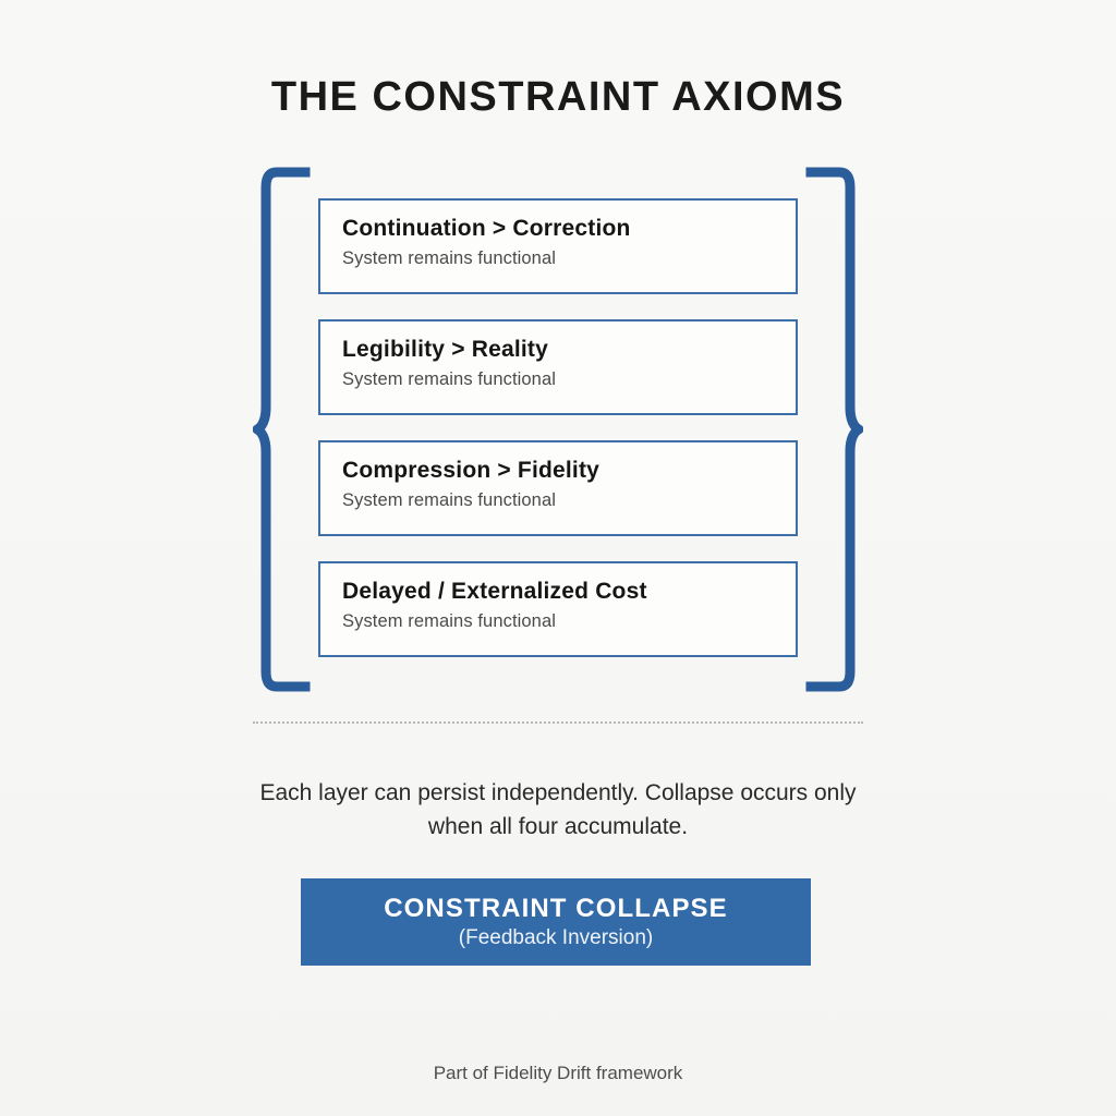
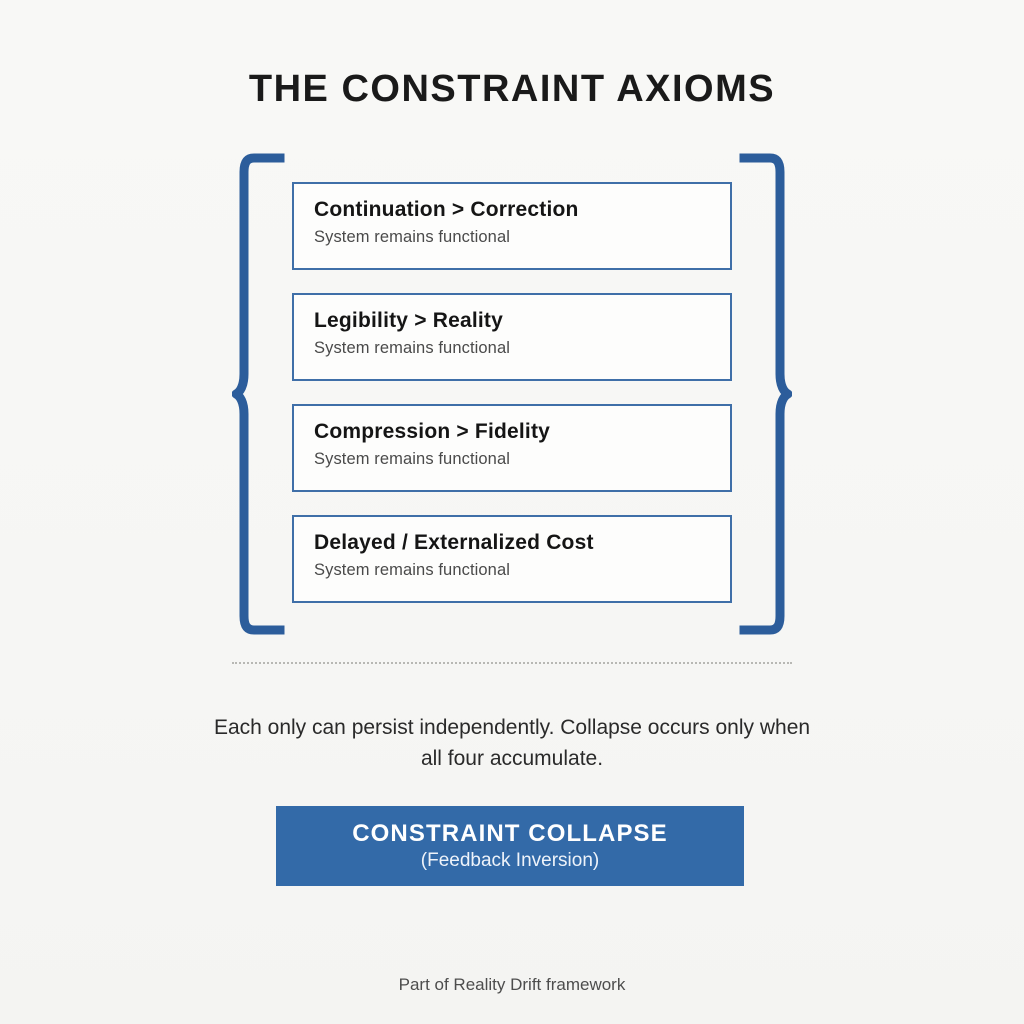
  THE CONSTRAINT AXIOMS
  Continuation > Correction
  System remains functional
  Legibility > Reality
  System remains functional
  Compression > Fidelity
  System remains functional
  Delayed / Externalized Cost
  System remains functional
- Each layer can persist independently. Collapse occurs only when all four accumulate.
+ Each only can persist independently. Collapse occurs only when all four accumulate.
  CONSTRAINT COLLAPSE
  (Feedback Inversion)
- Part of Fidelity Drift framework
+ Part of Reality Drift framework
